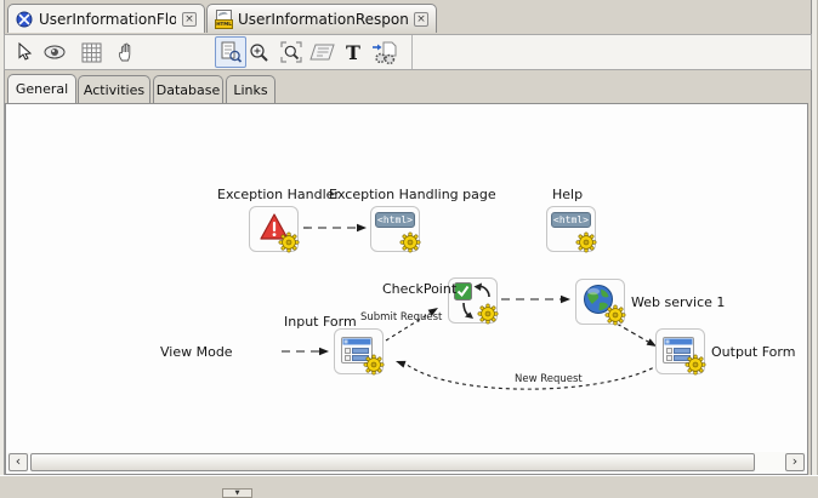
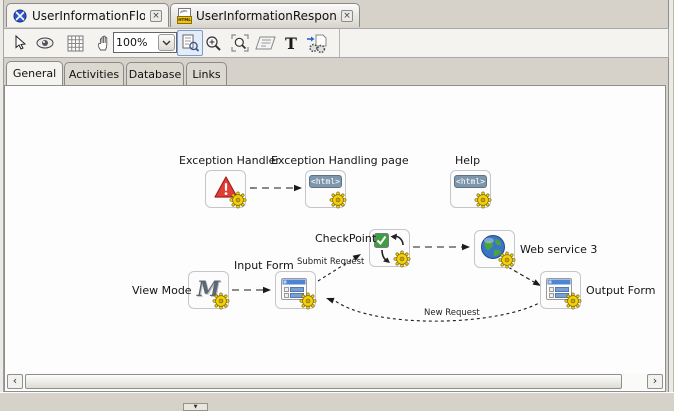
  UserInformationFlo
  ×
  ×
+ 100%
  T
  General
  Activities
  Database
  Links
  ‹
  ›
  Exception Handler
  Exception Handling page
  Help
  CheckPoint
- Web service 1
+ Web service 3
  Output Form
  View Mode
  Input Form
  Submit Request
  New Request
  <html>
  <html>
+ M
